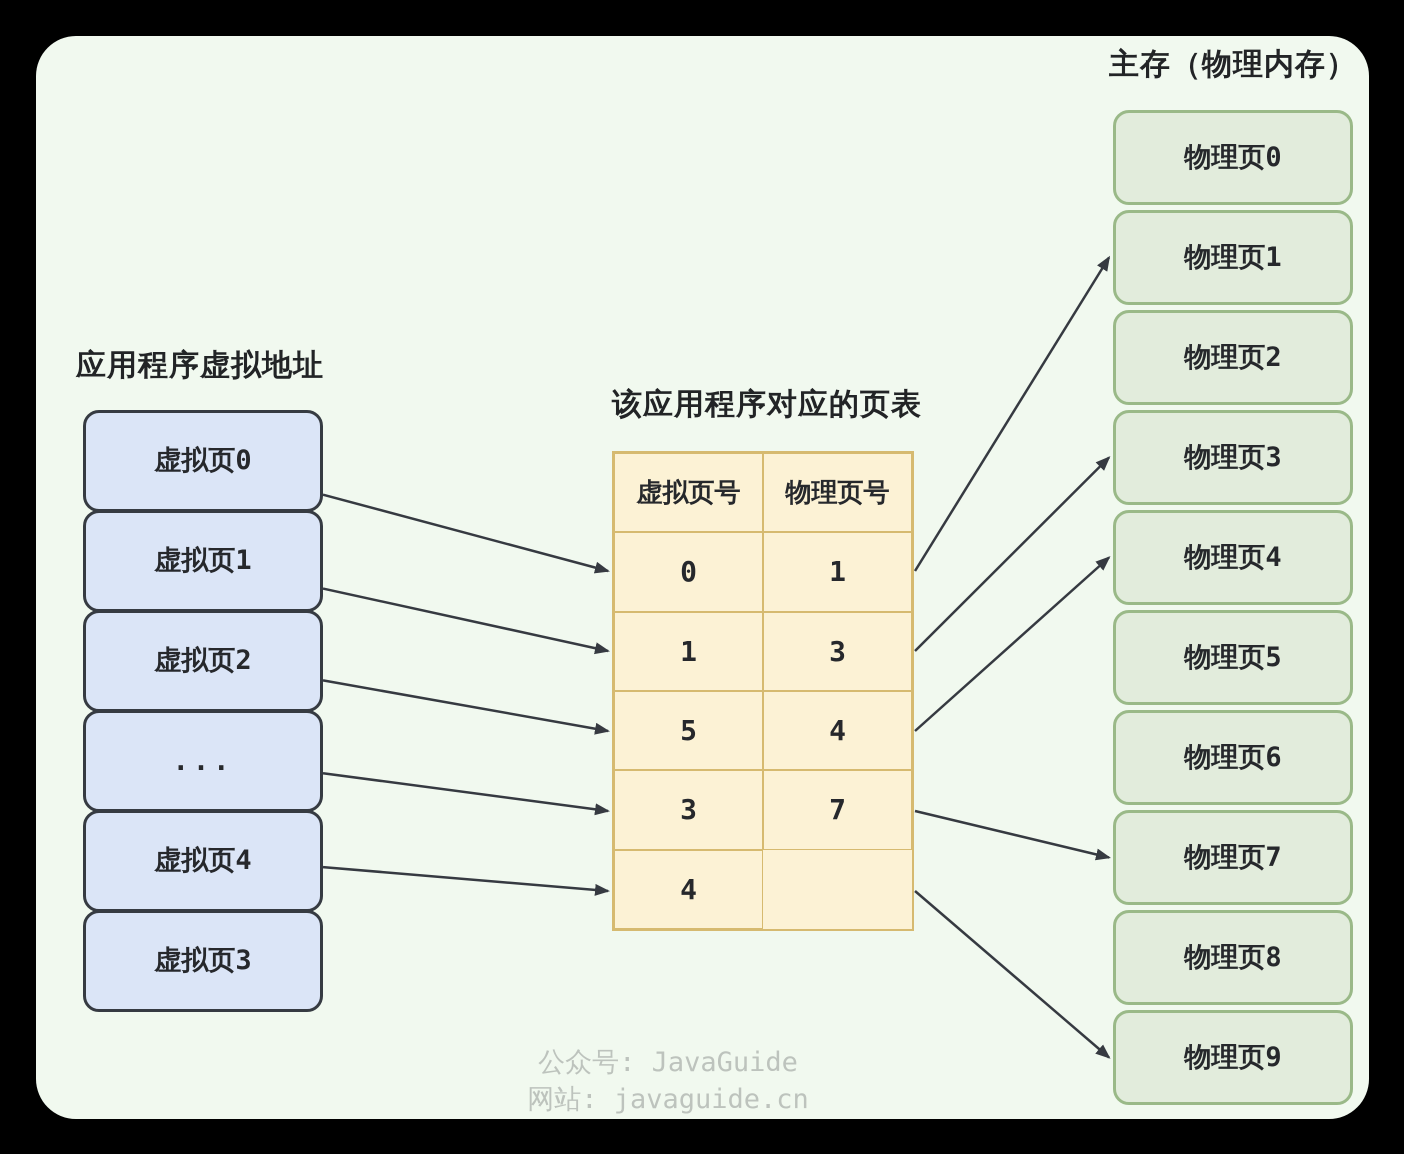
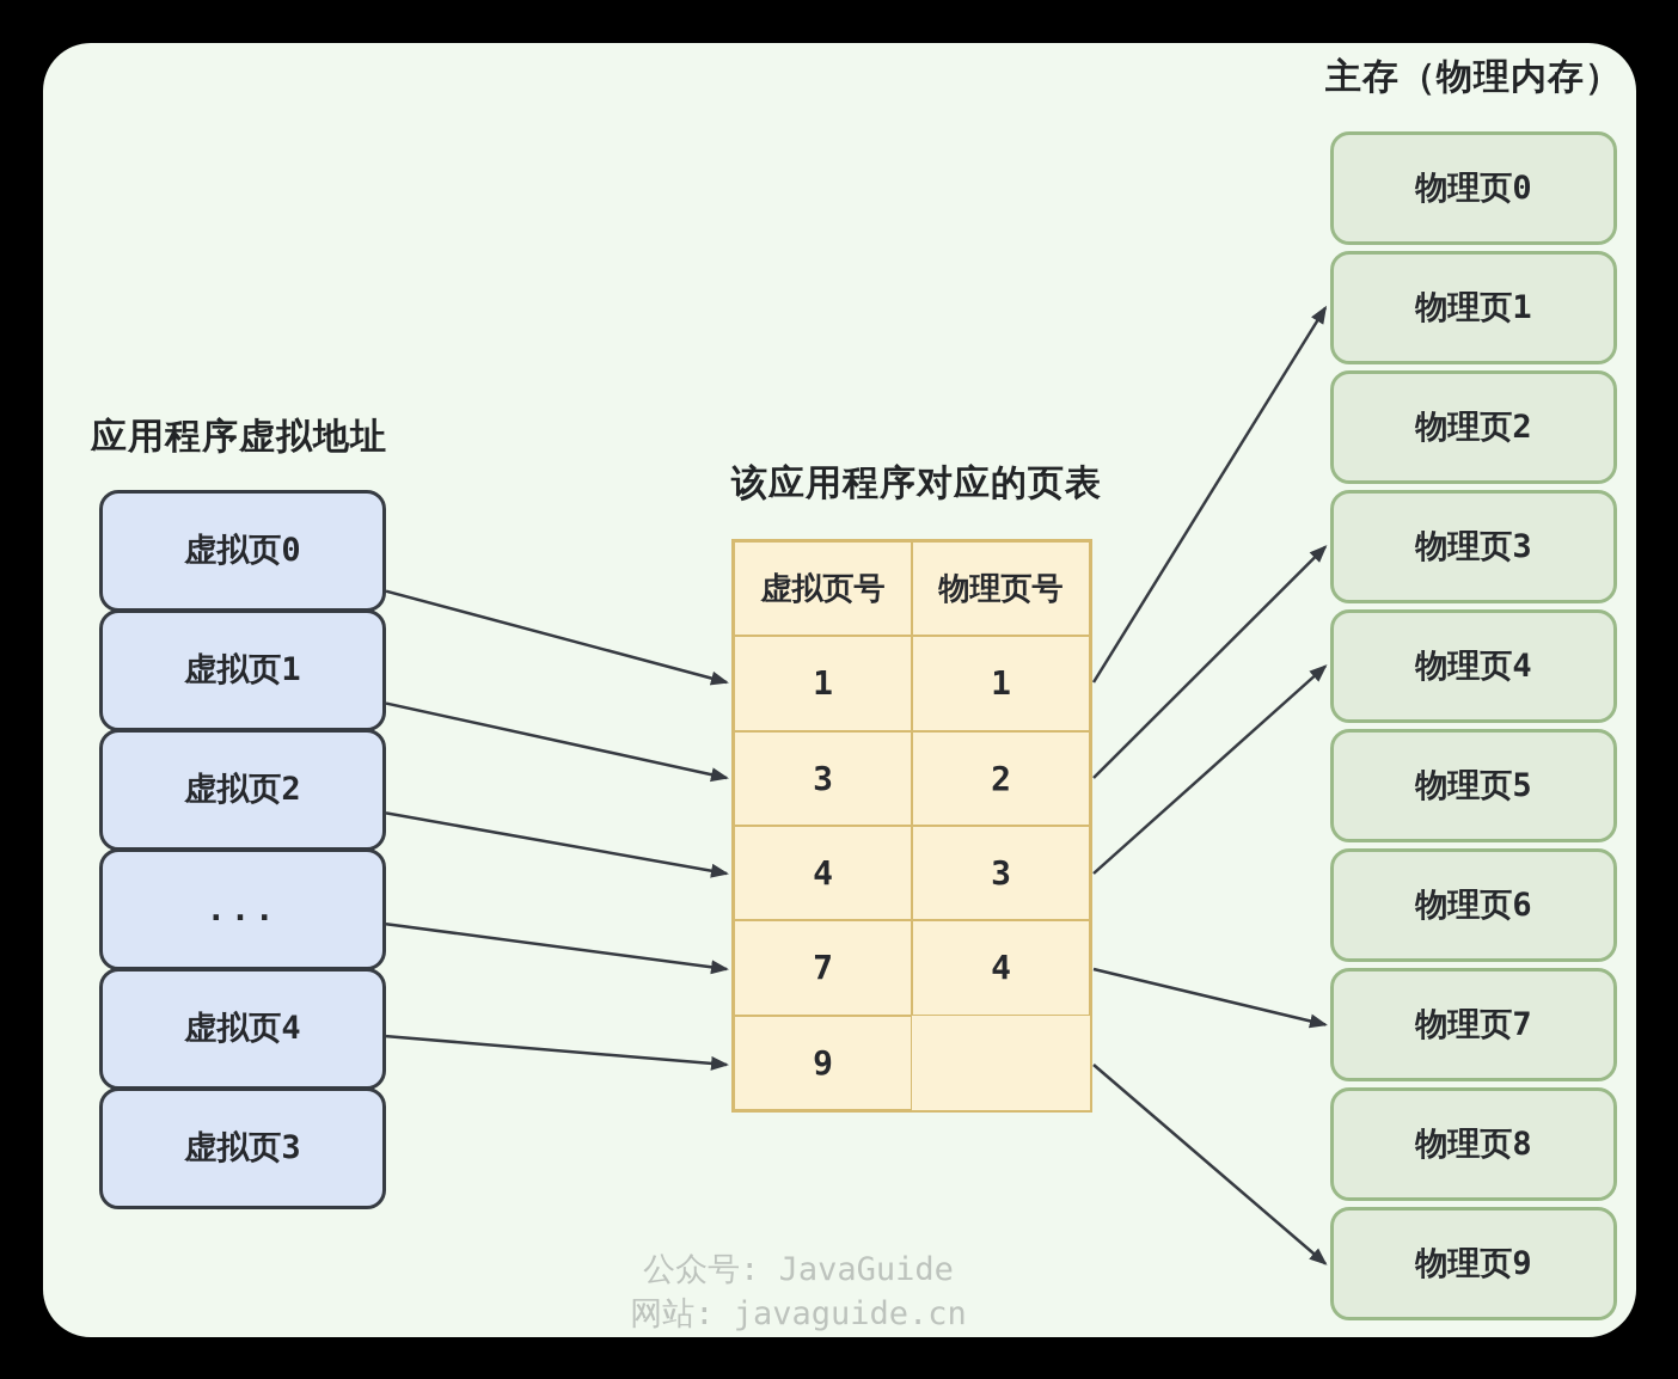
  应用程序虚拟地址
  该应用程序对应的页表
  主存（物理内存）
  虚拟页0
  虚拟页1
  虚拟页2
  ...
  虚拟页4
  虚拟页3
  虚拟页号
  物理页号
- 0
  1
  1
  3
- 5
+ 2
  4
  3
  7
  4
+ 9
  物理页0
  物理页1
  物理页2
  物理页3
  物理页4
  物理页5
  物理页6
  物理页7
  物理页8
  物理页9
  公众号: JavaGuide
  网站: javaguide.cn
